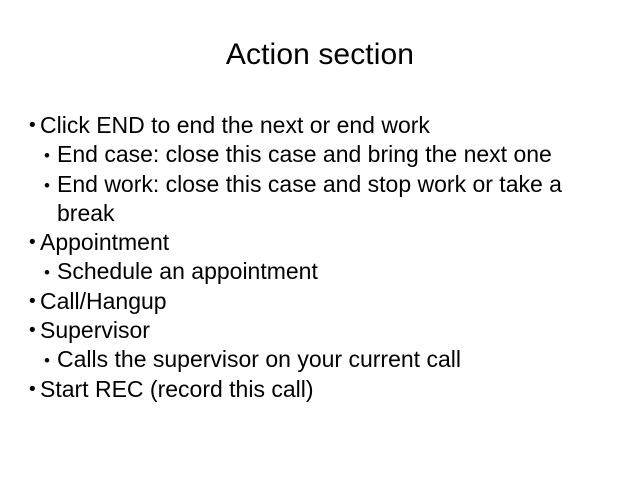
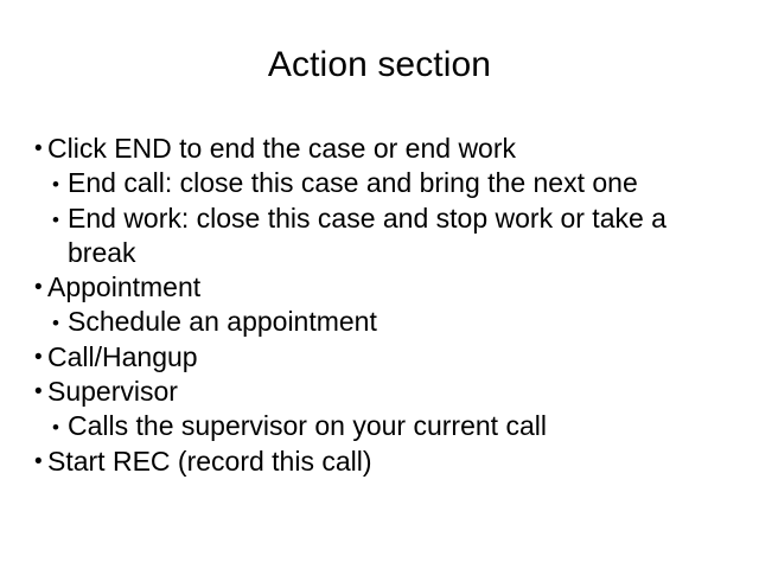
  Action section
  •
- Click END to end the next or end work
+ Click END to end the case or end work
  •
- End case: close this case and bring the next one
+ End call: close this case and bring the next one
  •
  End work: close this case and stop work or take a break
  •
  Appointment
  •
  Schedule an appointment
  •
  Call/Hangup
  •
  Supervisor
  •
  Calls the supervisor on your current call
  •
  Start REC (record this call)
